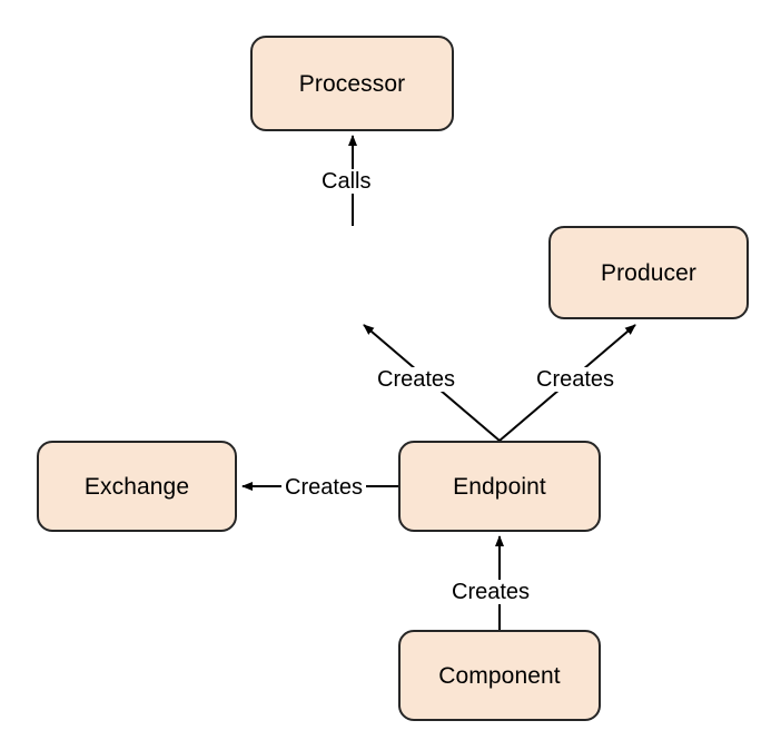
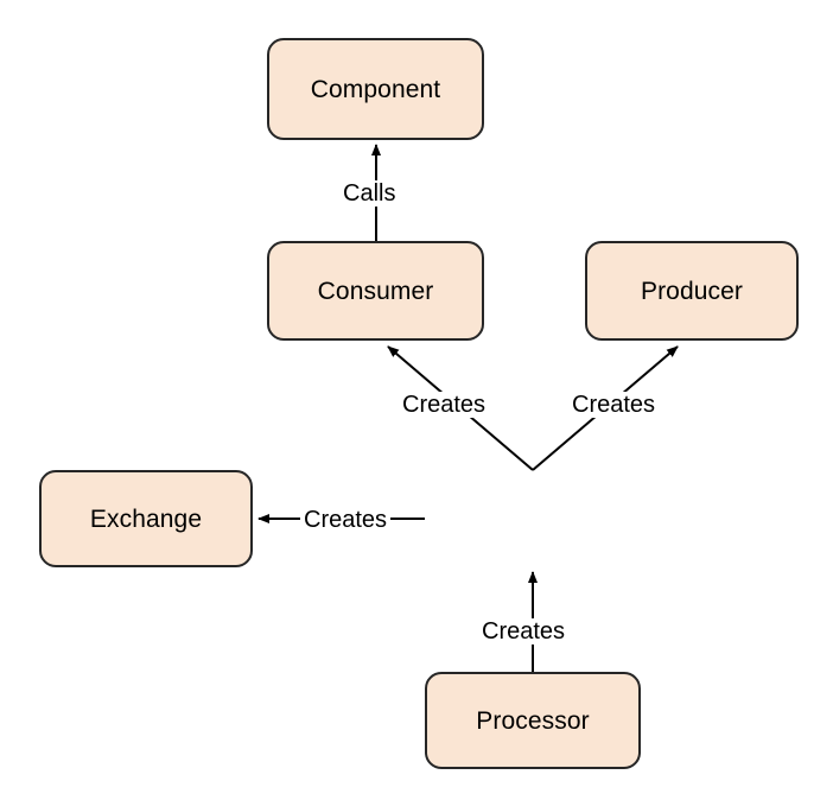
- Processor
+ Component
+ Consumer
  Producer
  Exchange
- Endpoint
- Component
+ Processor
  Calls
  Creates
  Creates
  Creates
  Creates
